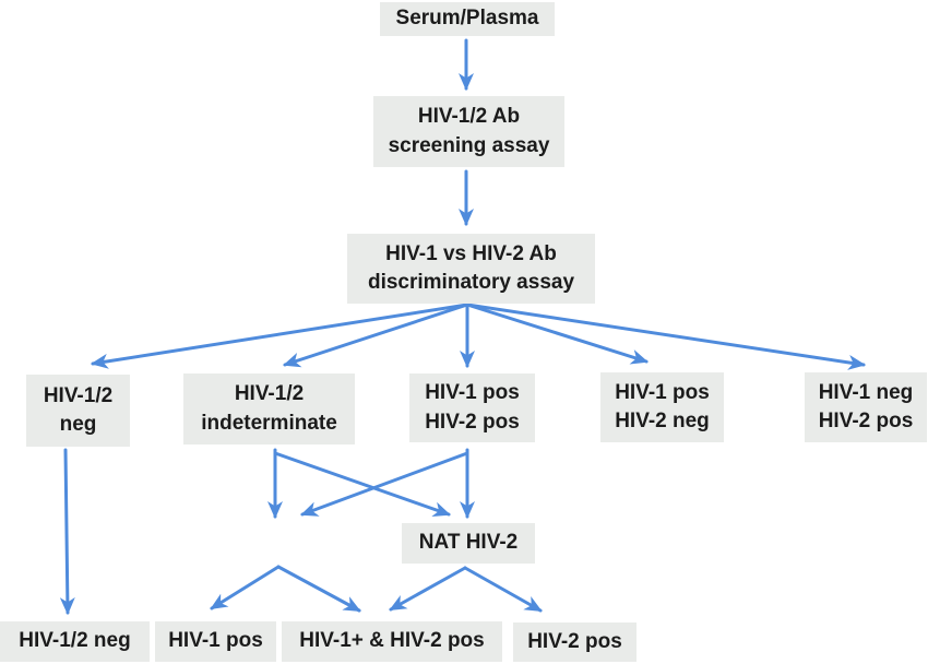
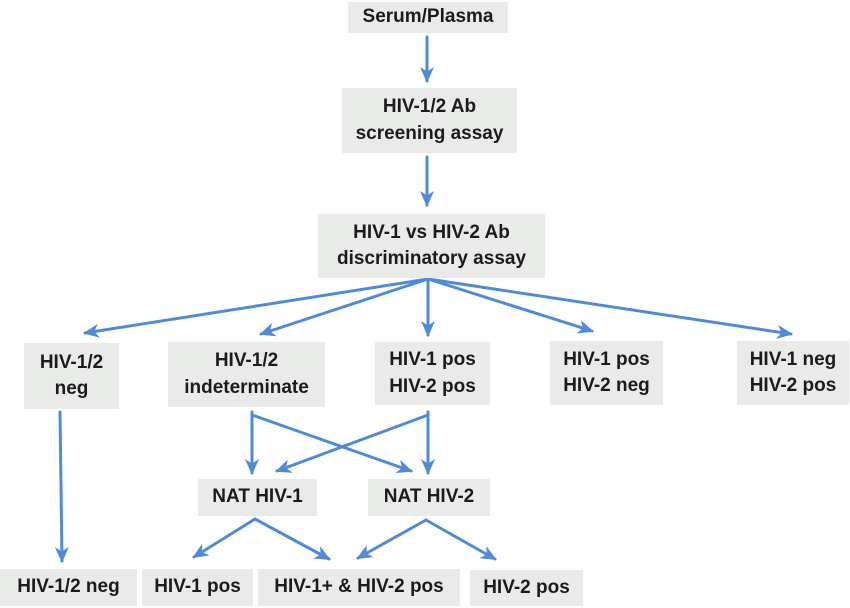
  Serum/Plasma
  HIV-1/2 Ab
  screening assay
  HIV-1 vs HIV-2 Ab
  discriminatory assay
  HIV-1/2
  neg
  HIV-1/2
  indeterminate
  HIV-1 pos
  HIV-2 pos
  HIV-1 pos
  HIV-2 neg
  HIV-1 neg
  HIV-2 pos
+ NAT HIV-1
  NAT HIV-2
  HIV-1/2 neg
  HIV-1 pos
  HIV-1+ & HIV-2 pos
  HIV-2 pos
